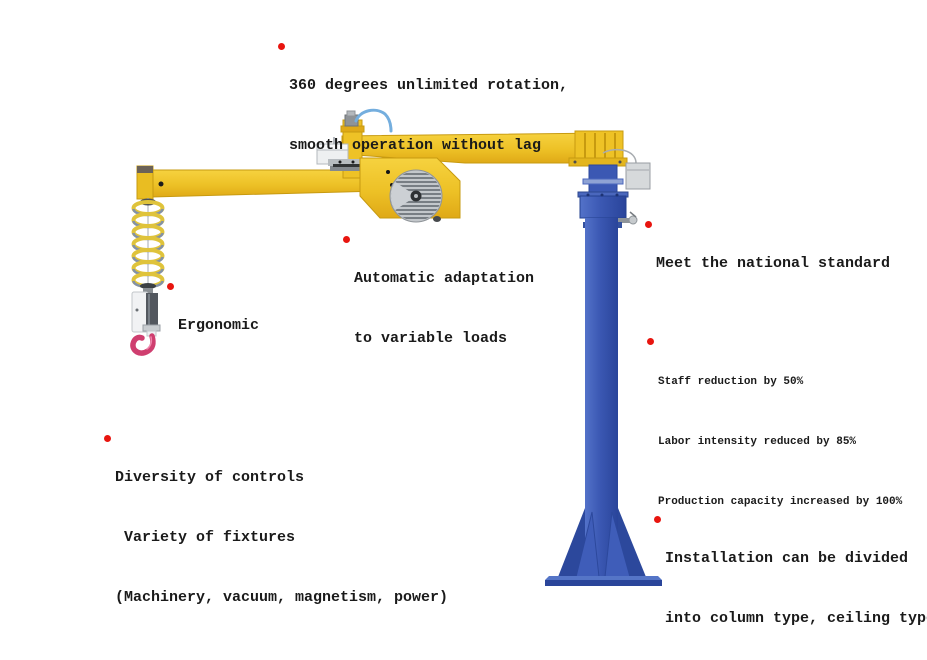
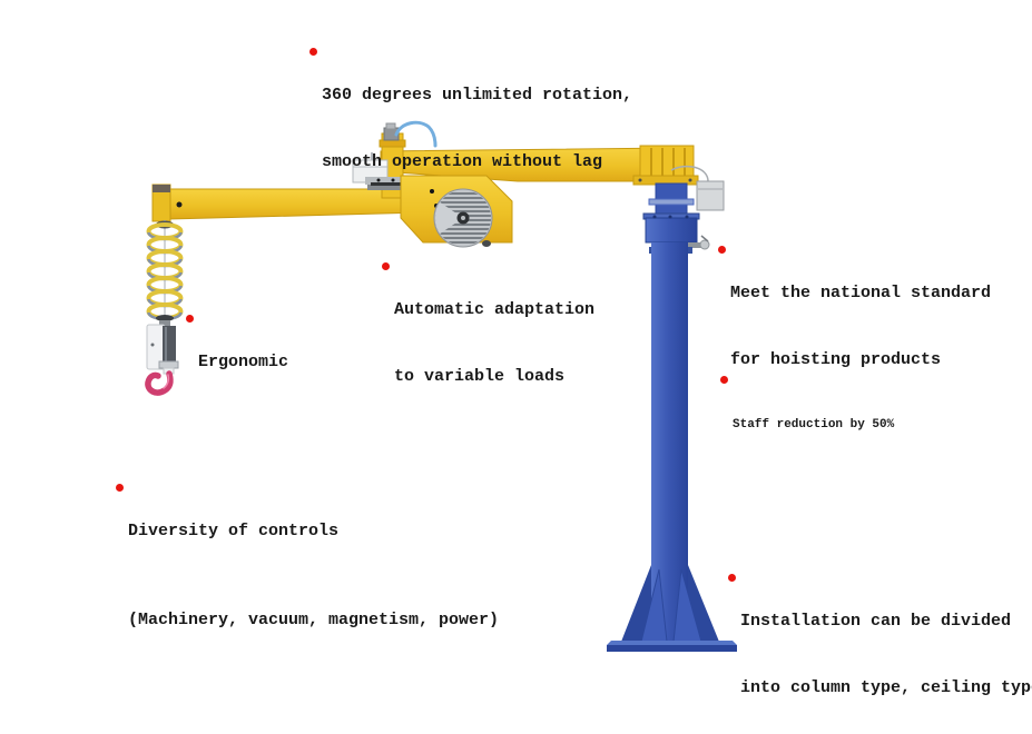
  360 degrees unlimited rotation,
  smooth operation without lag
  Automatic adaptation
  to variable loads
  Meet the national standard
+ for hoisting products
  Ergonomic
  Staff reduction by 50%
- Labor intensity reduced by 85%
- Production capacity increased by 100%
  Diversity of controls
- Variety of fixtures
  (Machinery, vacuum, magnetism, power)
  Installation can be divided
  into column type, ceiling typ
